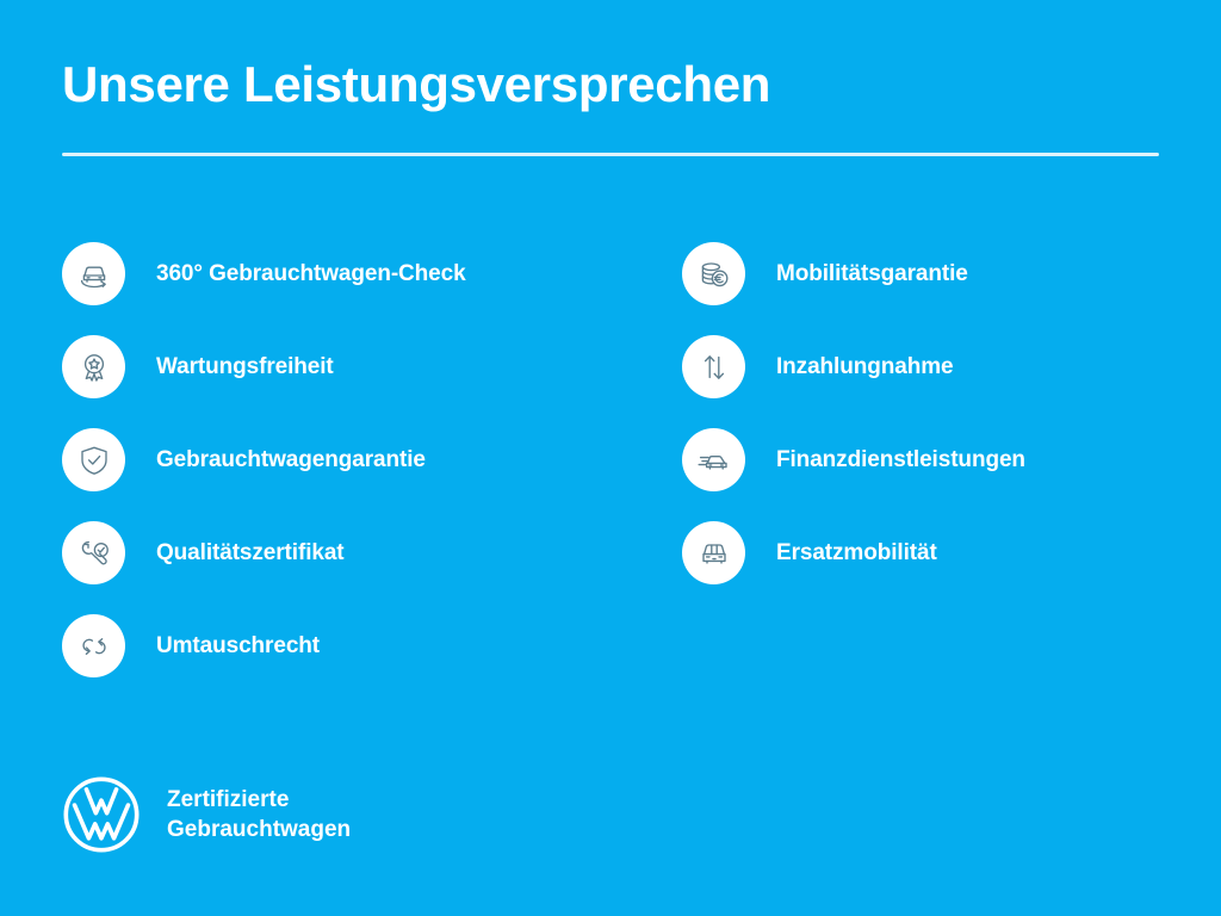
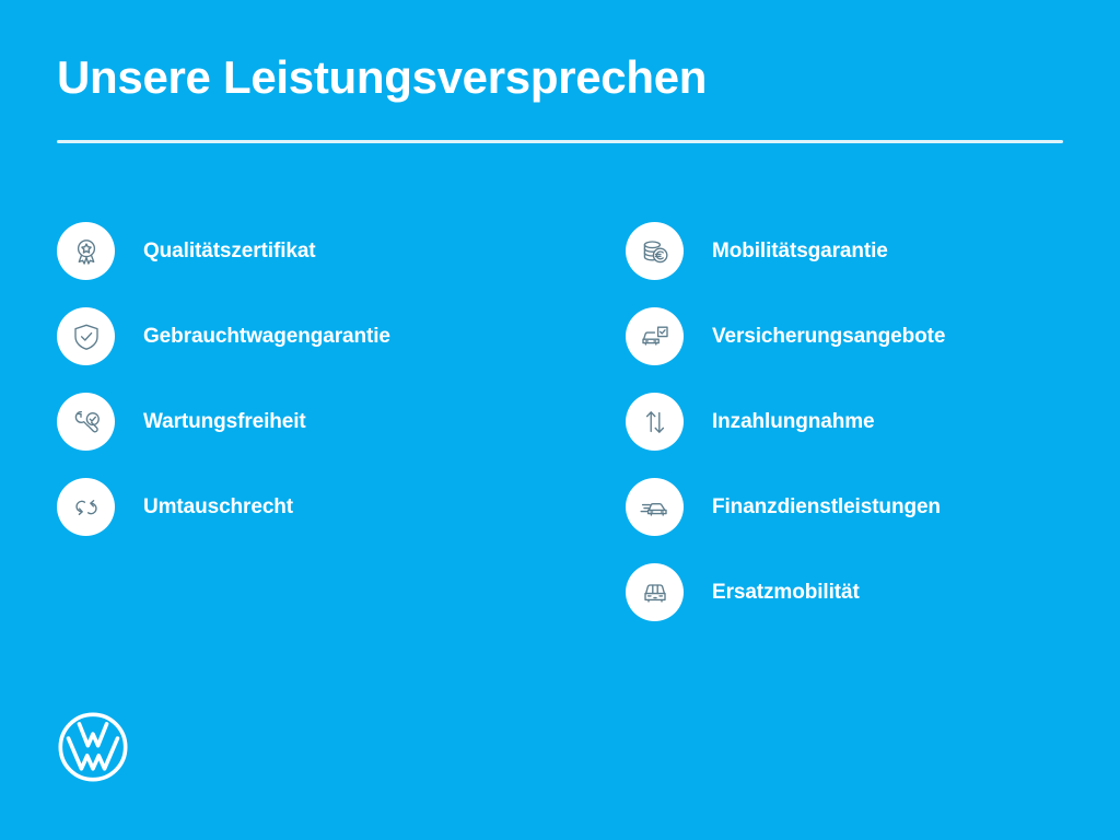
  Unsere Leistungsversprechen
- 360° Gebrauchtwagen-Check
- Wartungsfreiheit
+ Qualitätszertifikat
  Gebrauchtwagengarantie
- Qualitätszertifikat
+ Wartungsfreiheit
  Umtauschrecht
  Mobilitätsgarantie
+ Versicherungsangebote
  Inzahlungnahme
  Finanzdienstleistungen
  Ersatzmobilität
- Zertifizierte
- Gebrauchtwagen
